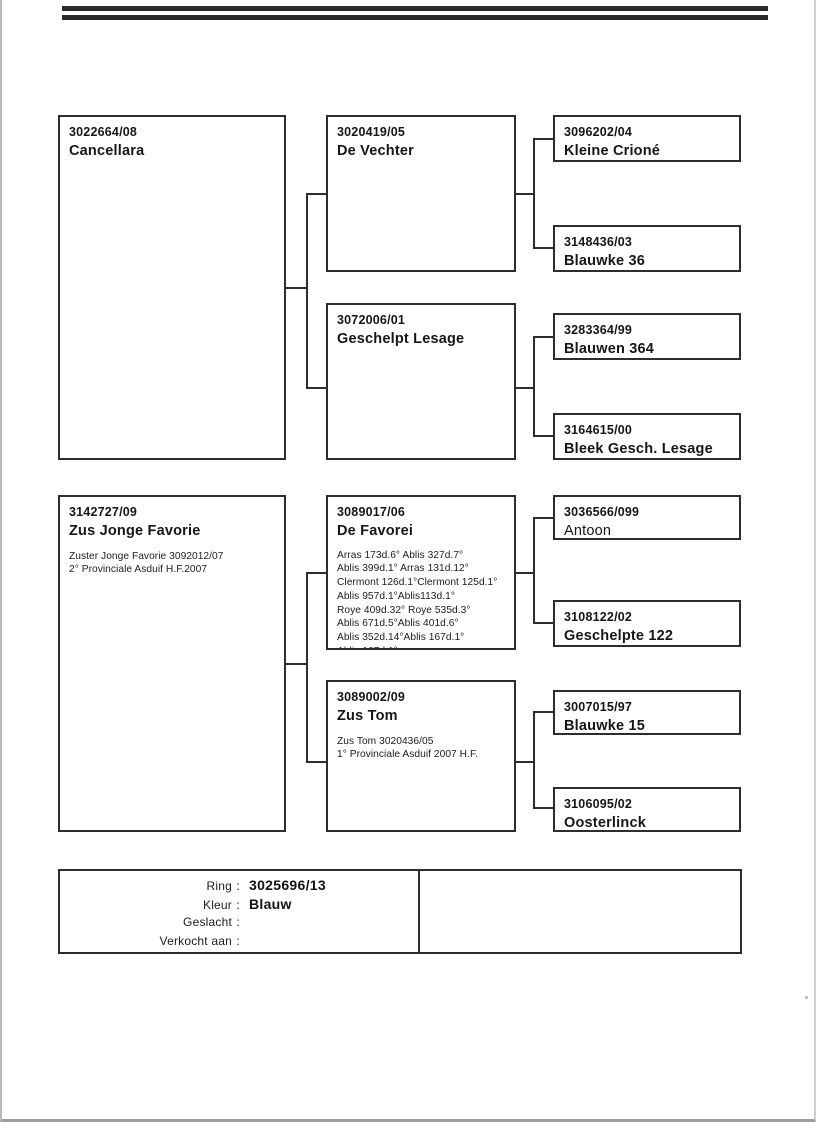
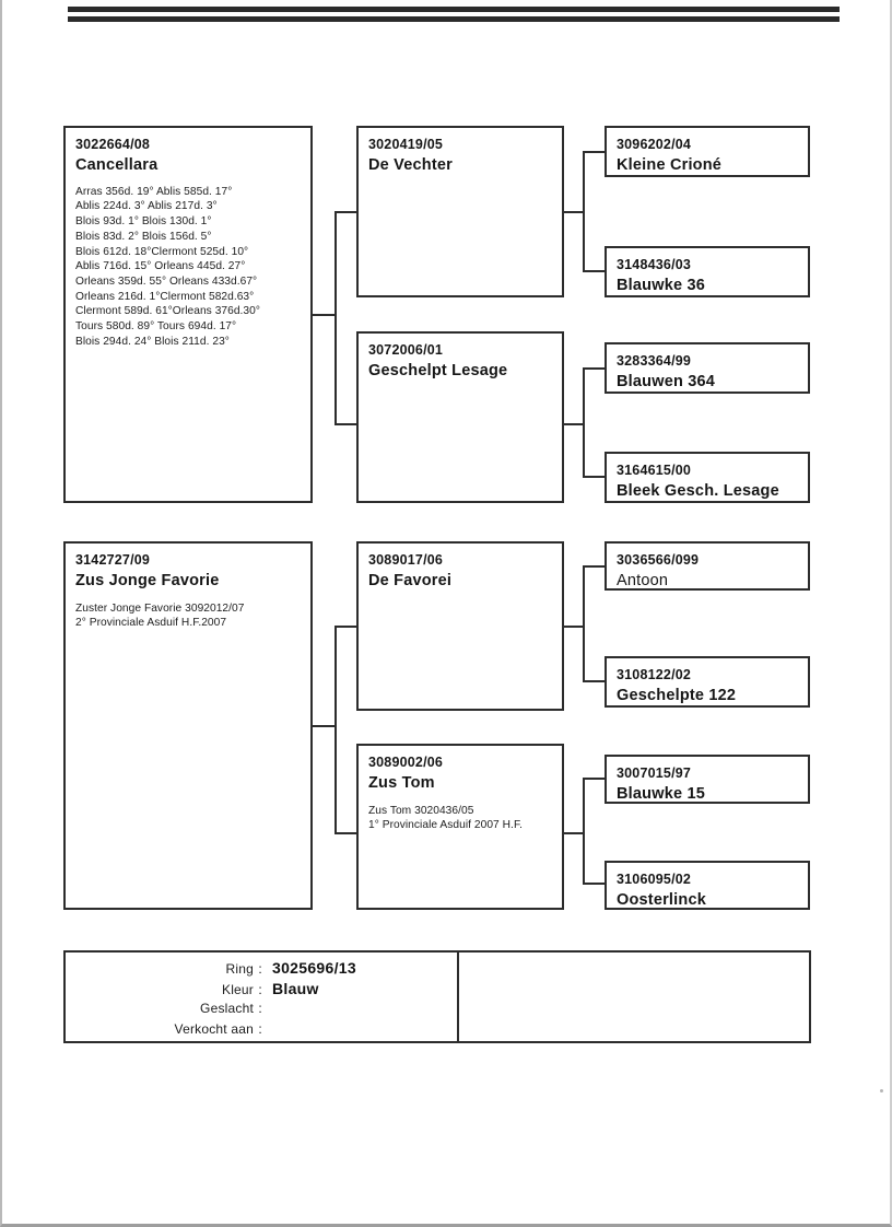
  3022664/08
  Cancellara
+ Arras 356d. 19° Ablis 585d. 17°
+ Ablis 224d. 3° Ablis 217d. 3°
+ Blois 93d. 1° Blois 130d. 1°
+ Blois 83d. 2° Blois 156d. 5°
+ Blois 612d. 18°Clermont 525d. 10°
+ Ablis 716d. 15° Orleans 445d. 27°
+ Orleans 359d. 55° Orleans 433d.67°
+ Orleans 216d. 1°Clermont 582d.63°
+ Clermont 589d. 61°Orleans 376d.30°
+ Tours 580d. 89° Tours 694d. 17°
+ Blois 294d. 24° Blois 211d. 23°
  3020419/05
  De Vechter
  3072006/01
  Geschelpt Lesage
  3096202/04
  Kleine Crioné
  3148436/03
  Blauwke 36
  3283364/99
  Blauwen 364
  3164615/00
  Bleek Gesch. Lesage
  3142727/09
  Zus Jonge Favorie
  Zuster Jonge Favorie 3092012/07
  2° Provinciale Asduif H.F.2007
  3089017/06
  De Favorei
- Arras 173d.6° Ablis 327d.7°
- Ablis 399d.1° Arras 131d.12°
- Clermont 126d.1°Clermont 125d.1°
- Ablis 957d.1°Ablis113d.1°
- Roye 409d.32° Roye 535d.3°
- Ablis 671d.5°Ablis 401d.6°
- Ablis 352d.14°Ablis 167d.1°
- 3089002/09
+ 3089002/06
  Zus Tom
  Zus Tom 3020436/05
  1° Provinciale Asduif 2007 H.F.
  3036566/099
  Antoon
  3108122/02
  Geschelpte 122
  3007015/97
  Blauwke 15
  3106095/02
  Oosterlinck
  Ring
  :
  3025696/13
  Kleur
  :
  Blauw
  Geslacht
  :
  Verkocht aan
  :
